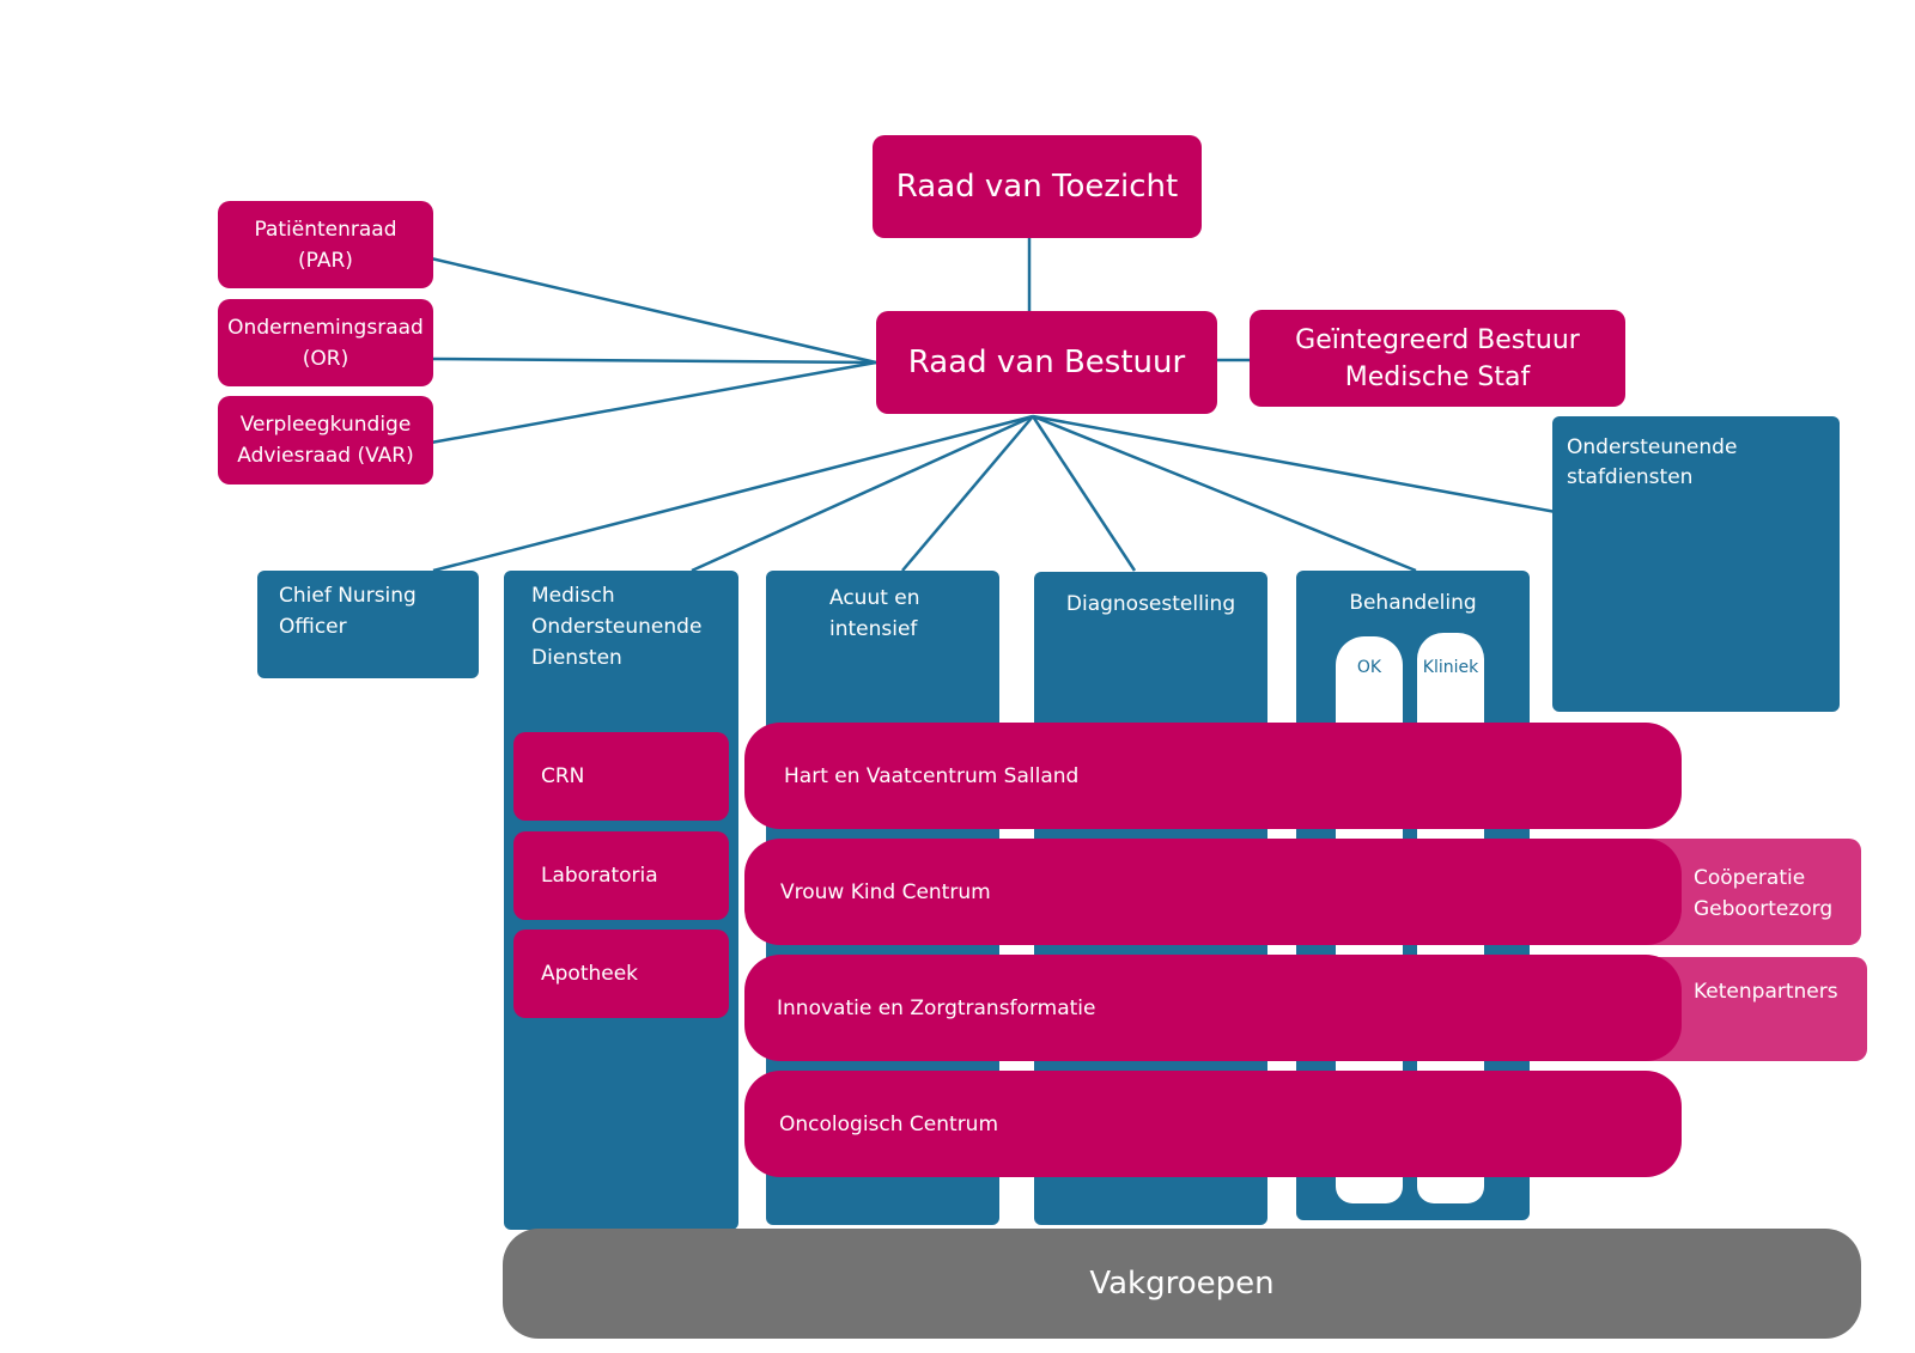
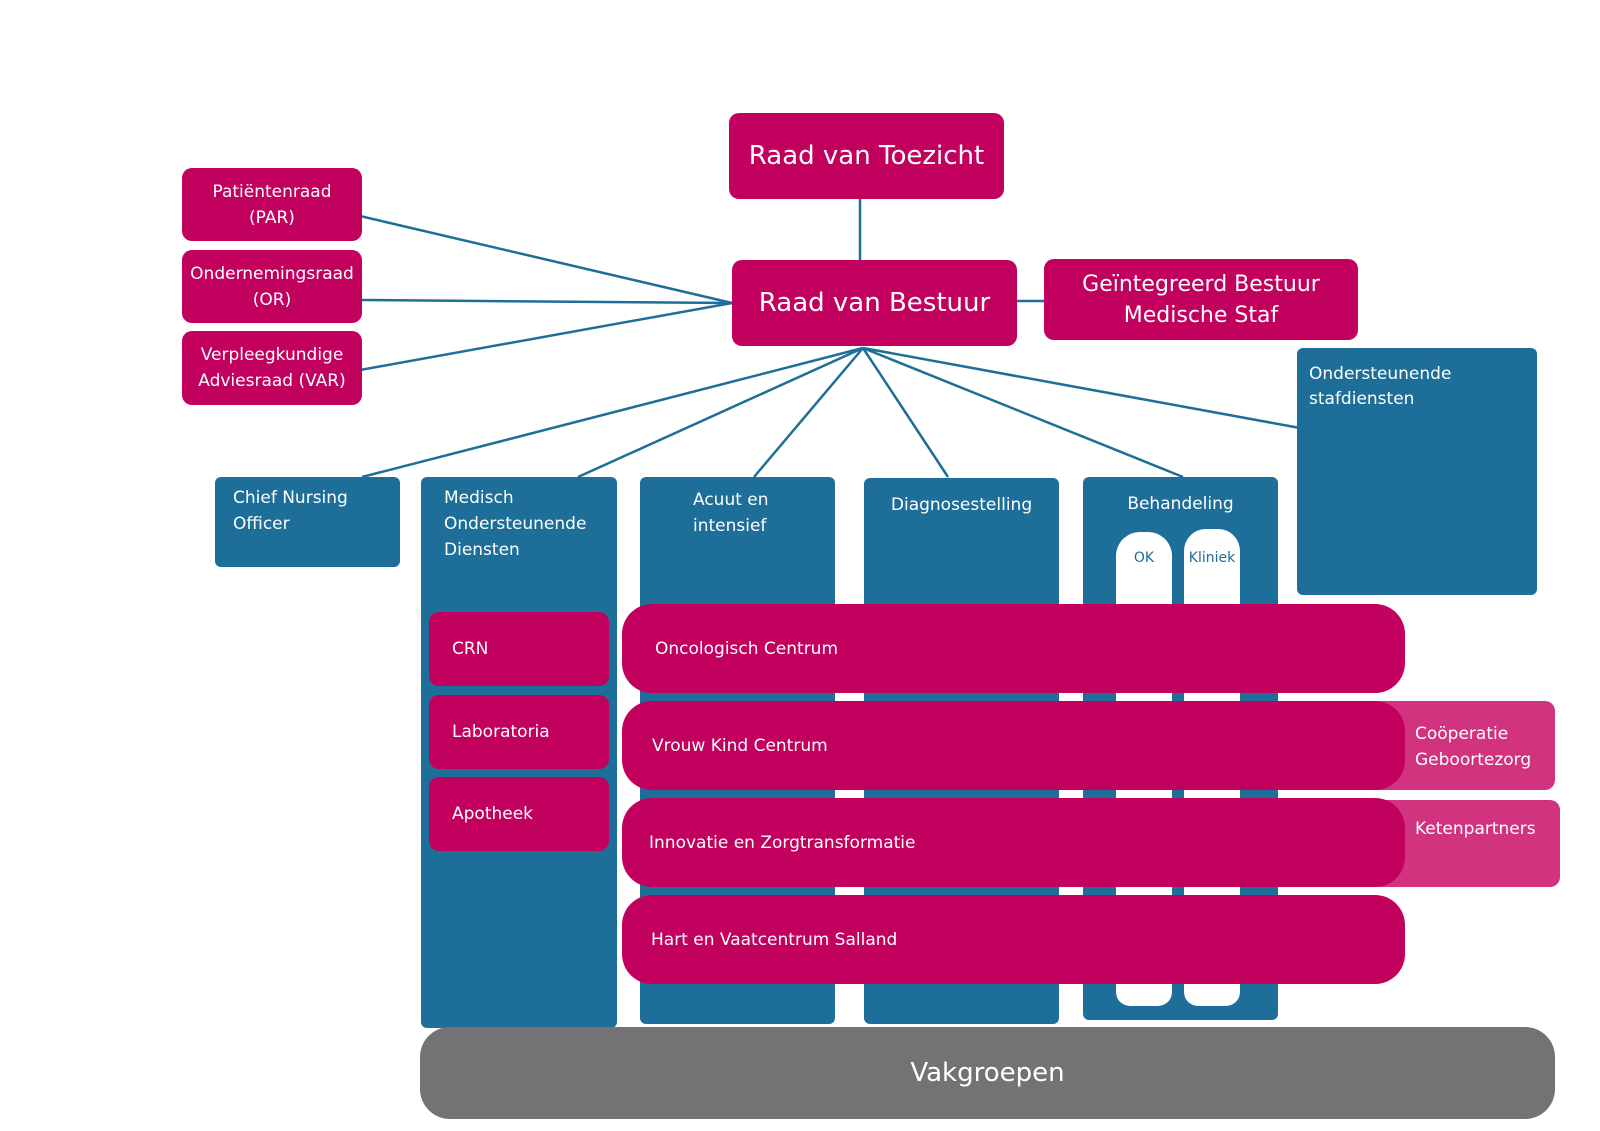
  Raad van Toezicht
  Raad van Bestuur
  Geïntegreerd Bestuur
  Medische Staf
  Patiëntenraad
  (PAR)
  Ondernemingsraad
  (OR)
  Verpleegkundige
  Adviesraad (VAR)
  Ondersteunende
  stafdiensten
  Chief Nursing
  Officer
  Medisch
  Ondersteunende
  Diensten
  CRN
  Laboratoria
  Apotheek
  Acuut en
  intensief
  Diagnosestelling
  Behandeling
  OK
  Kliniek
  Coöperatie
  Geboortezorg
  Ketenpartners
- Hart en Vaatcentrum Salland
+ Oncologisch Centrum
  Vrouw Kind Centrum
  Innovatie en Zorgtransformatie
- Oncologisch Centrum
+ Hart en Vaatcentrum Salland
  Vakgroepen
